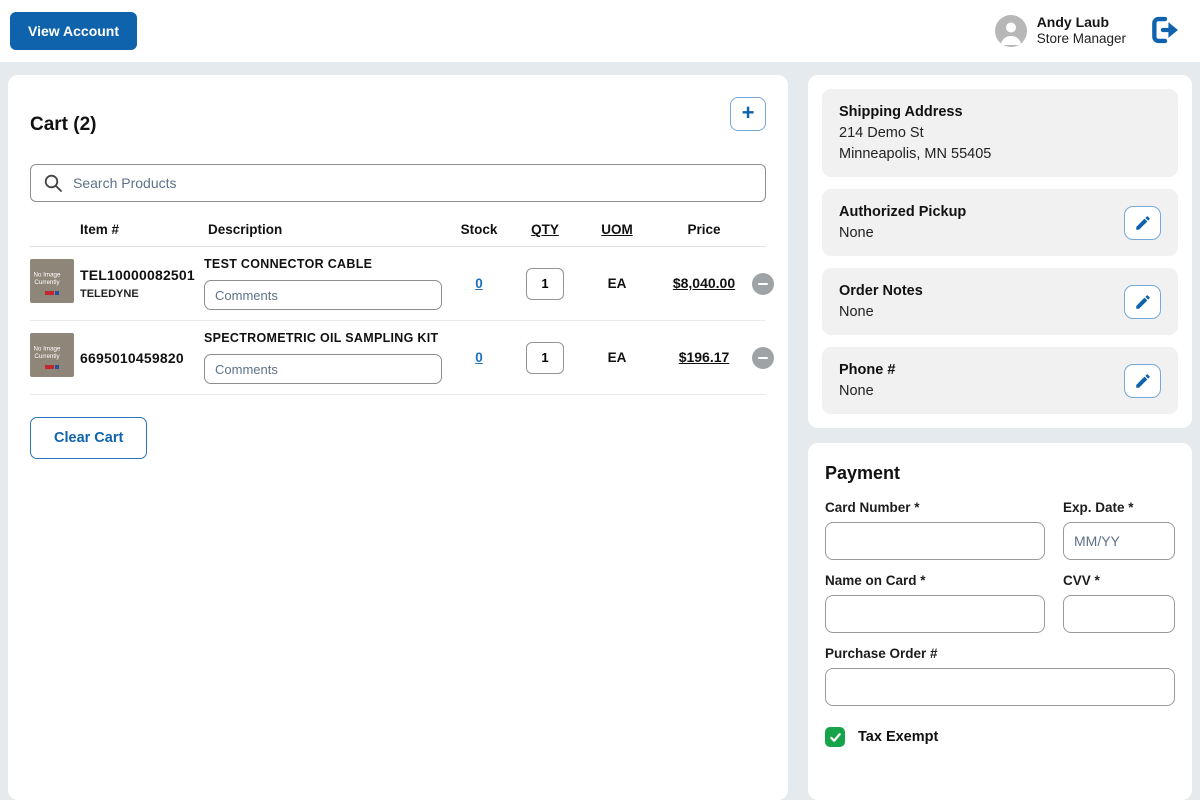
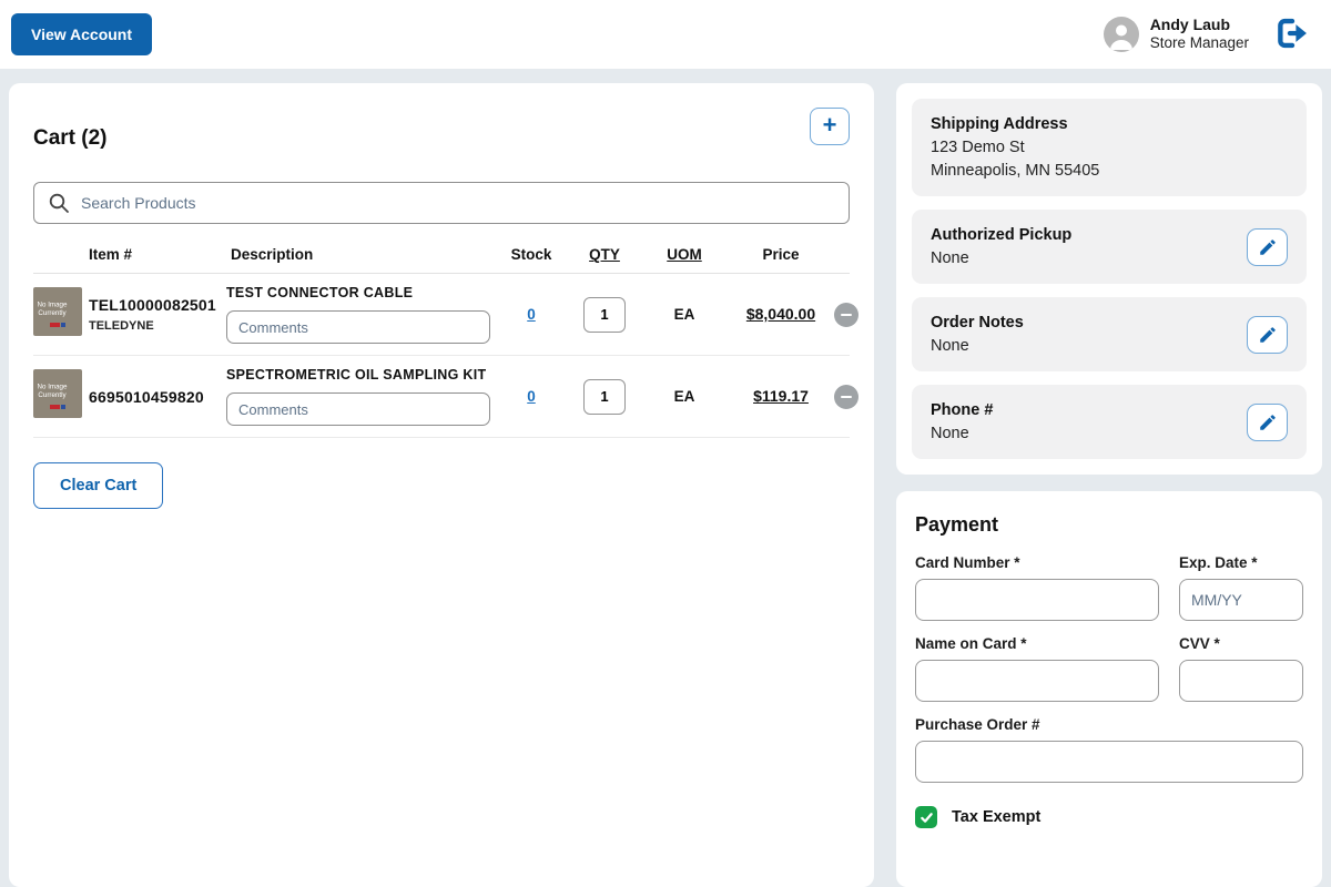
  View Account
  Andy Laub
  Store Manager
  Cart (2)
  +
  Search Products
  Item #
  Description
  Stock
  QTY
  UOM
  Price
  TEL10000082501
  TELEDYNE
  TEST CONNECTOR CABLE
  Comments
  0
  1
  EA
  $8,040.00
  6695010459820
  SPECTROMETRIC OIL SAMPLING KIT
  Comments
  0
  1
  EA
- $196.17
+ $119.17
  Clear Cart
  Shipping Address
- 214 Demo St
+ 123 Demo St
  Minneapolis, MN 55405
  Authorized Pickup
  None
  Order Notes
  None
  Phone #
  None
  Payment
  Card Number *
  Exp. Date *
  MM/YY
  Name on Card *
  CVV *
  Purchase Order #
  Tax Exempt
